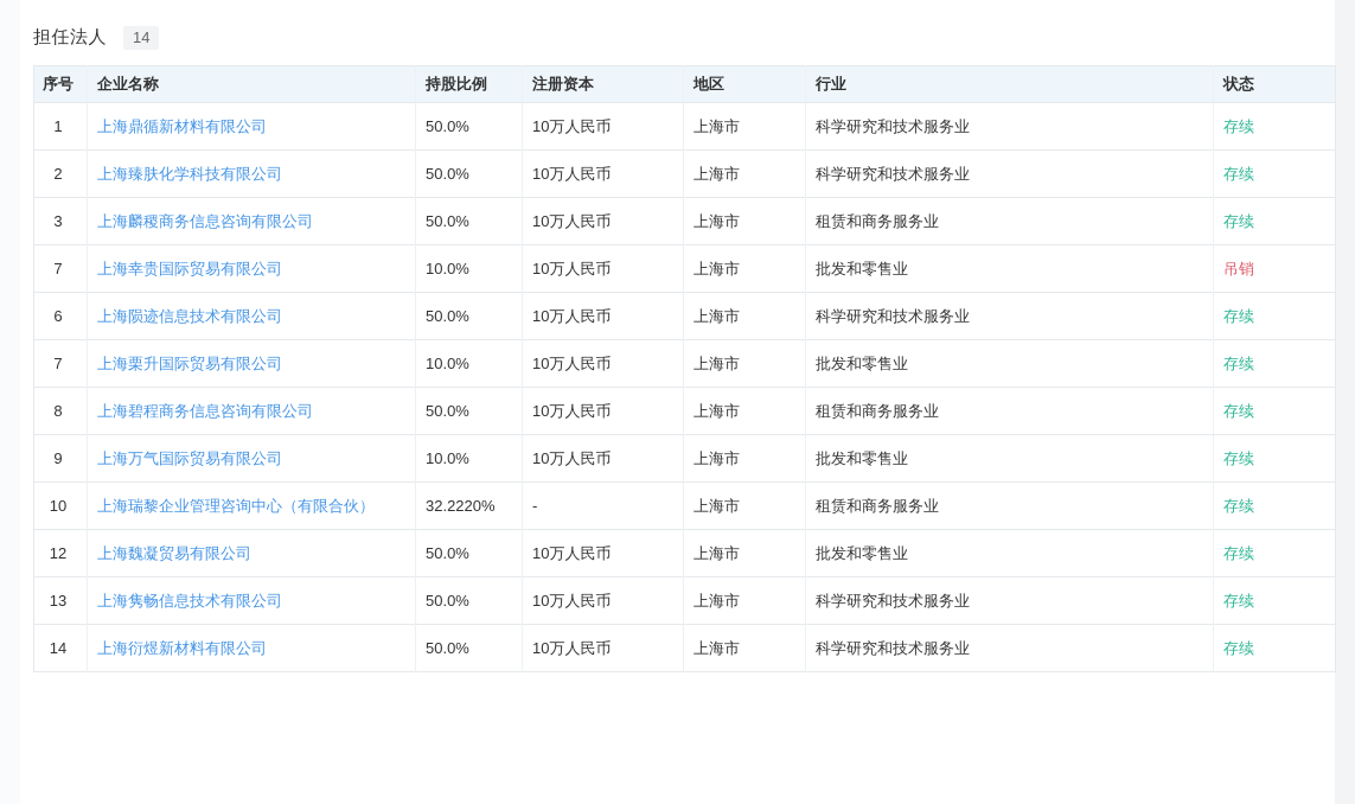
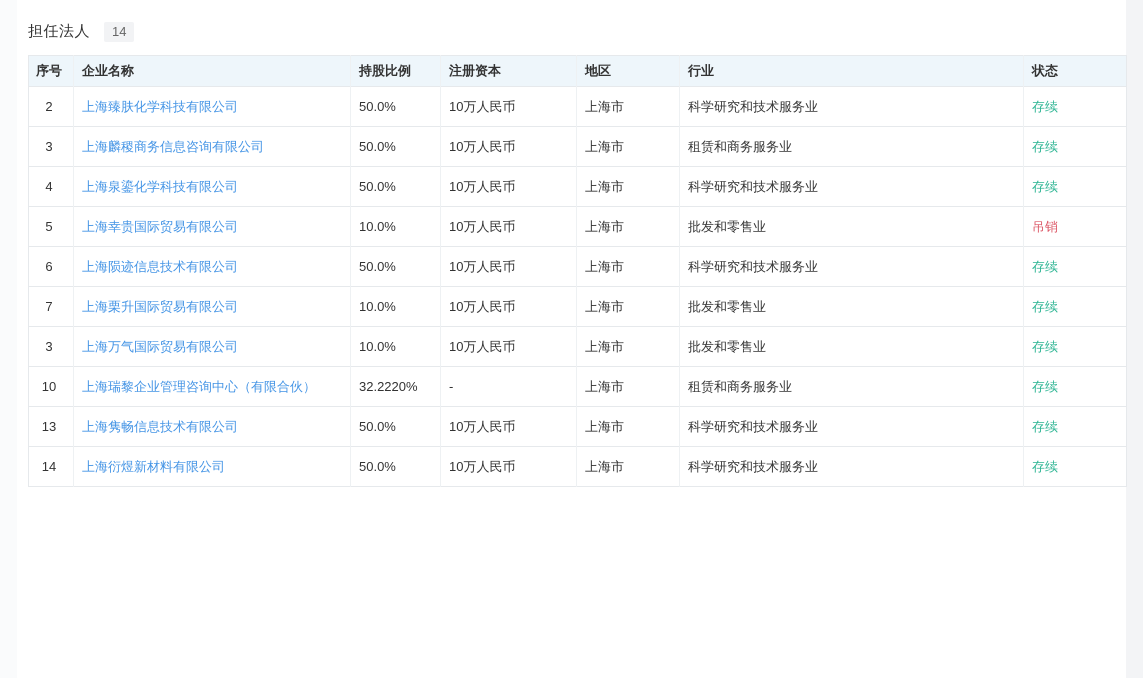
  担任法人
  14
  序号	企业名称	持股比例	注册资本	地区	行业	状态
- 1	上海鼎循新材料有限公司	50.0%	10万人民币	上海市	科学研究和技术服务业	存续
  2	上海臻肤化学科技有限公司	50.0%	10万人民币	上海市	科学研究和技术服务业	存续
  3	上海麟稷商务信息咨询有限公司	50.0%	10万人民币	上海市	租赁和商务服务业	存续
+ 4	上海泉鎏化学科技有限公司	50.0%	10万人民币	上海市	科学研究和技术服务业	存续
- 7	上海幸贵国际贸易有限公司	10.0%	10万人民币	上海市	批发和零售业	吊销
+ 5	上海幸贵国际贸易有限公司	10.0%	10万人民币	上海市	批发和零售业	吊销
  6	上海陨迹信息技术有限公司	50.0%	10万人民币	上海市	科学研究和技术服务业	存续
  7	上海栗升国际贸易有限公司	10.0%	10万人民币	上海市	批发和零售业	存续
- 8	上海碧程商务信息咨询有限公司	50.0%	10万人民币	上海市	租赁和商务服务业	存续
- 9	上海万气国际贸易有限公司	10.0%	10万人民币	上海市	批发和零售业	存续
+ 3	上海万气国际贸易有限公司	10.0%	10万人民币	上海市	批发和零售业	存续
  10	上海瑞黎企业管理咨询中心（有限合伙）	32.2220%	-	上海市	租赁和商务服务业	存续
- 12	上海魏凝贸易有限公司	50.0%	10万人民币	上海市	批发和零售业	存续
  13	上海隽畅信息技术有限公司	50.0%	10万人民币	上海市	科学研究和技术服务业	存续
  14	上海衍煜新材料有限公司	50.0%	10万人民币	上海市	科学研究和技术服务业	存续
